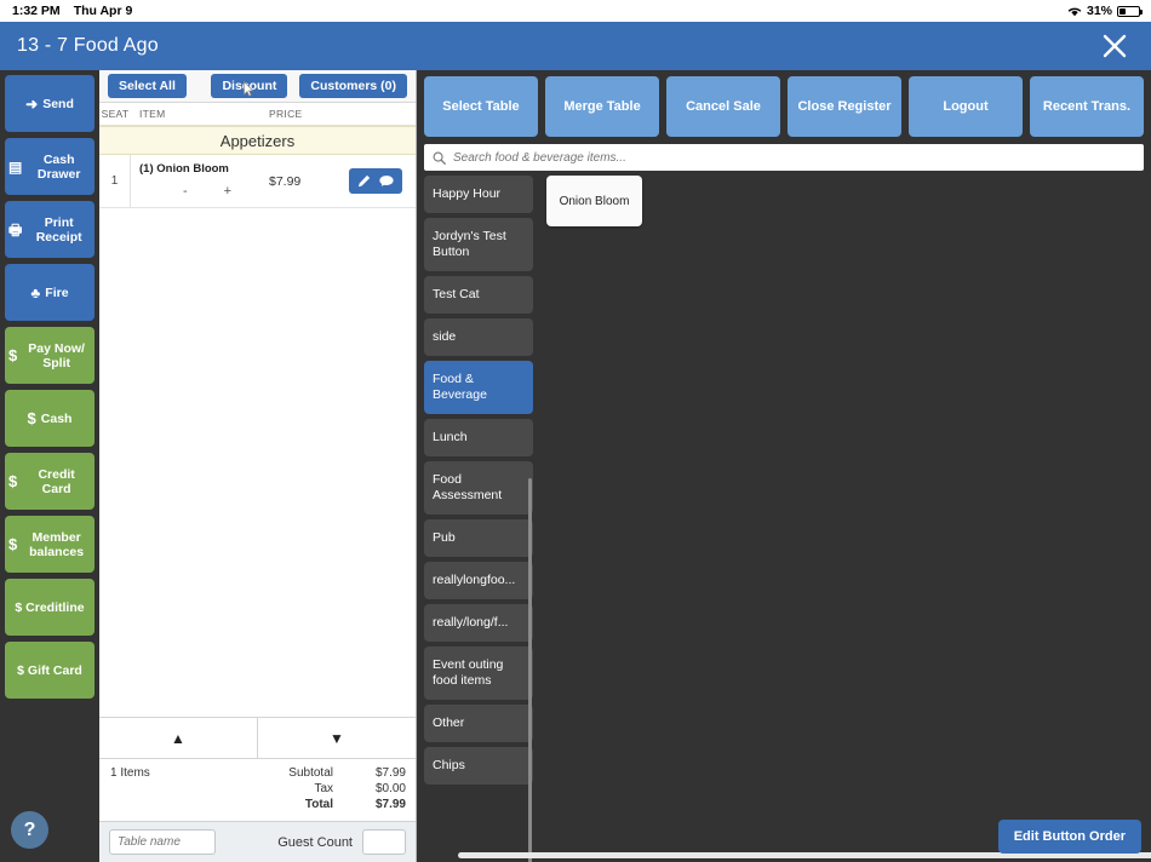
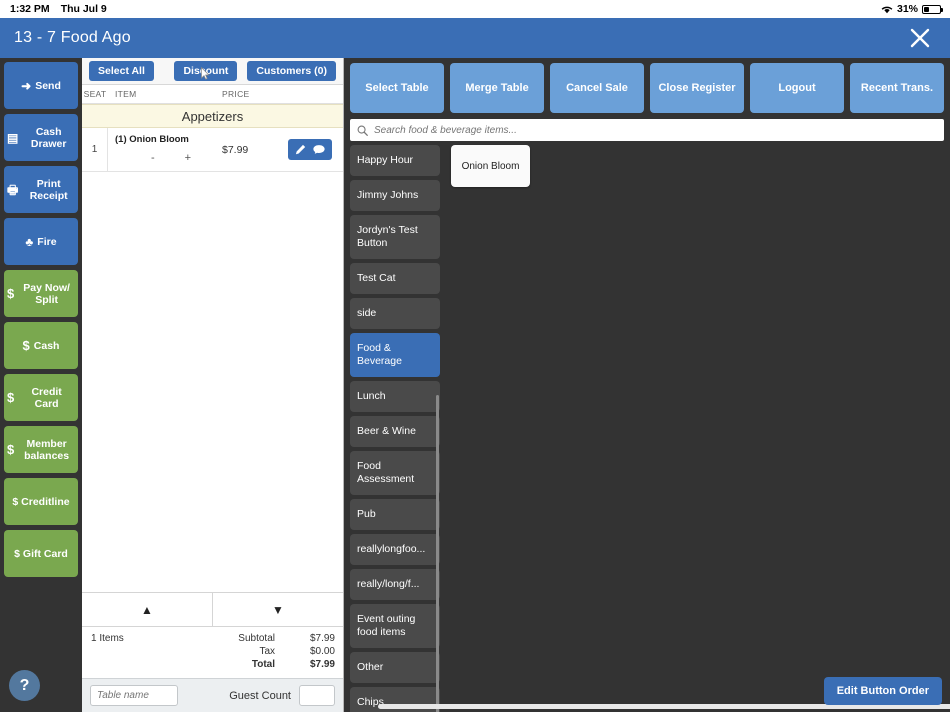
  1:32 PM
- Thu Apr 9
+ Thu Jul 9
  31%
  13 - 7 Food Ago
  ➜
  Send
  ▤
  Cash Drawer
  🖶
  Print Receipt
  ♣
  Fire
  $
  Pay Now/ Split
  $
  Cash
  $
  Credit Card
  $
  Member balances
  $ Creditline
  $ Gift Card
  ?
  Select All
  Disount
  Customers (0)
  SEAT
  ITEM
  PRICE
  Appetizers
  1
  (1) Onion Bloom
  -
  +
  $7.99
  ▲
  ▼
  1 Items
  Subtotal
  $7.99
  Tax
  $0.00
  Total
  $7.99
  Table name
  Guest Count
  Select Table
  Merge Table
  Cancel Sale
  Close Register
  Logout
  Recent Trans.
  Search food & beverage items...
  Happy Hour
+ Jimmy Johns
  Jordyn's Test Button
  Test Cat
  side
  Food & Beverage
  Lunch
+ Beer & Wine
  Food Assessment
  Pub
  reallylongfoo...
  really/long/f...
  Event outing food items
  Other
  Chips
  Onion Bloom
  Edit Button Order
